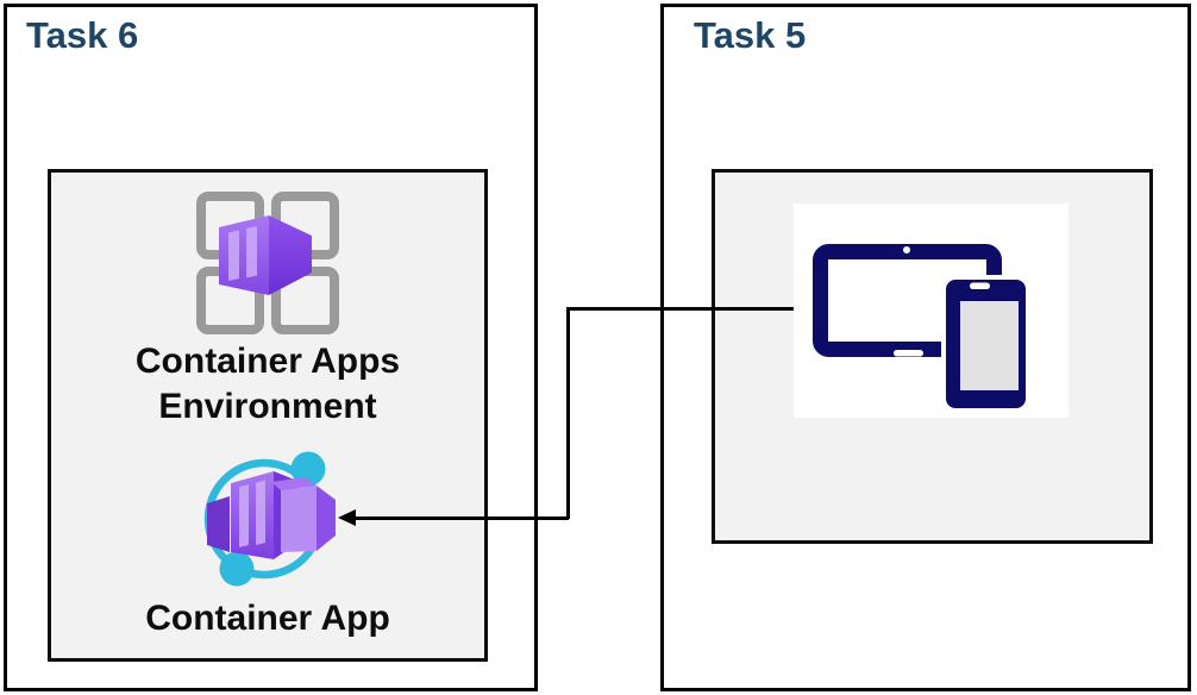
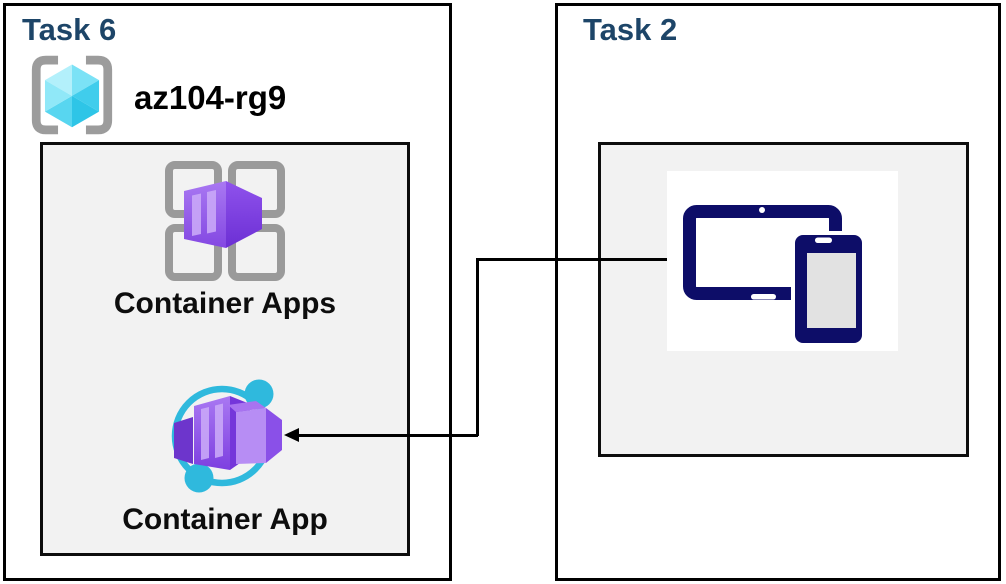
  Task 6
+ az104-rg9
  Container Apps
- Environment
  Container App
- Task 5
+ Task 2
